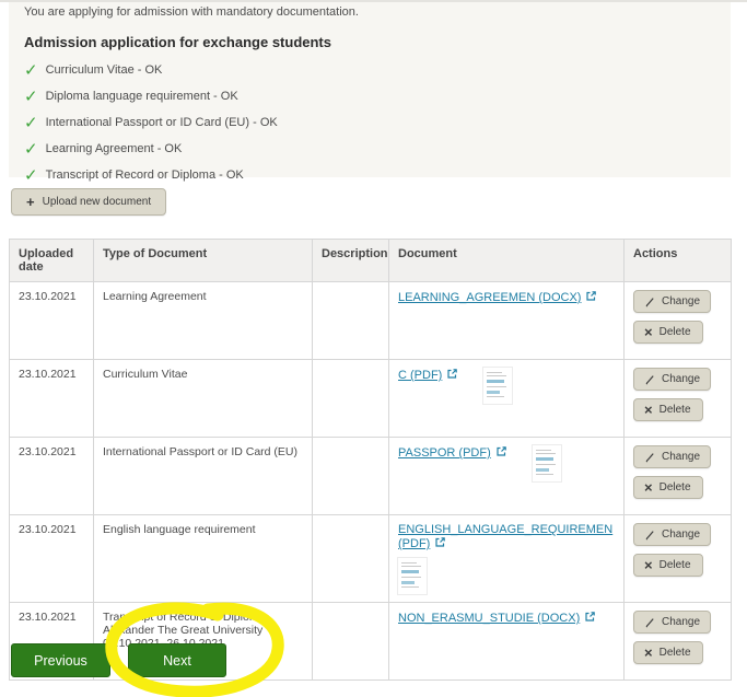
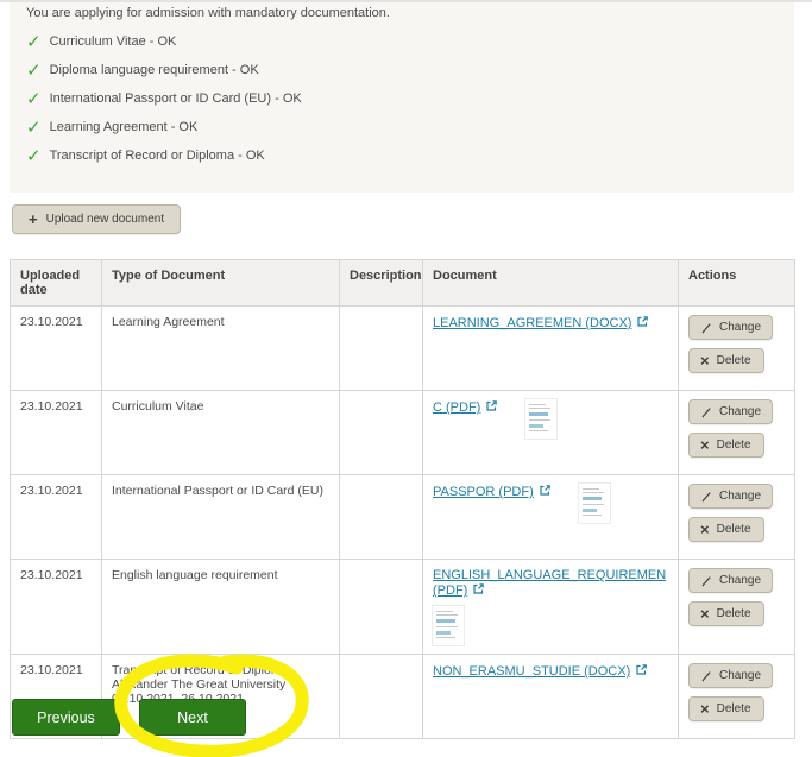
  You are applying for admission with mandatory documentation.
- Admission application for exchange students
  ✓
  Curriculum Vitae - OK
  ✓
  Diploma language requirement - OK
  ✓
  International Passport or ID Card (EU) - OK
  ✓
  Learning Agreement - OK
  ✓
  Transcript of Record or Diploma - OK
  +
  Upload new document
  Uploaded date	Type of Document	Description	Document	Actions
  23.10.2021	Learning Agreement		LEARNING_AGREEMEN (DOCX)	Change × Delete
  23.10.2021	Curriculum Vitae		C (PDF)	Change × Delete
  23.10.2021	International Passport or ID Card (EU)		PASSPOR (PDF)	Change × Delete
  23.10.2021	English language requirement		ENGLISH_LANGUAGE_REQUIREMEN (PDF)	Change × Delete
  23.10.2021	Trat of Recor Dipl Aander The Great University 1		NON_ERASMU_STUDIE (DOCX)	Change × Delete
  Previous
  Next
